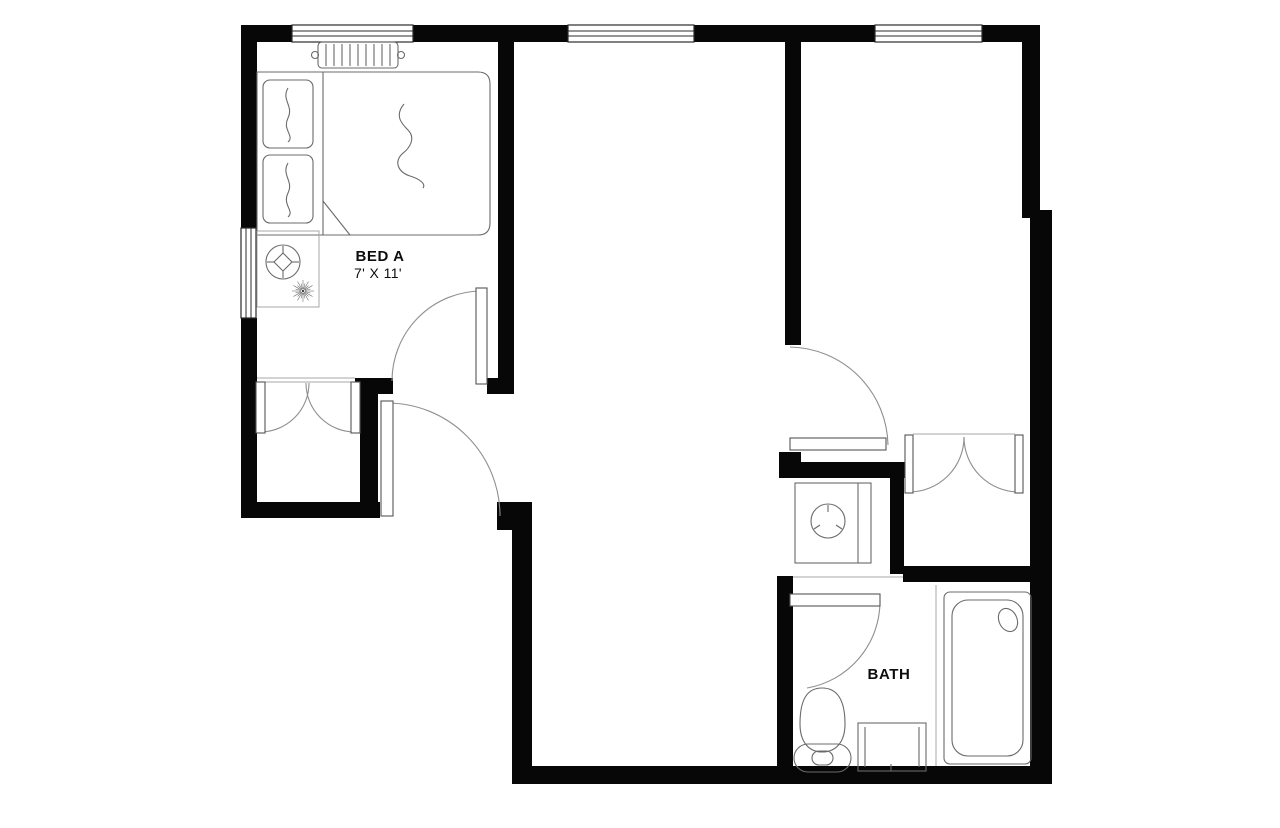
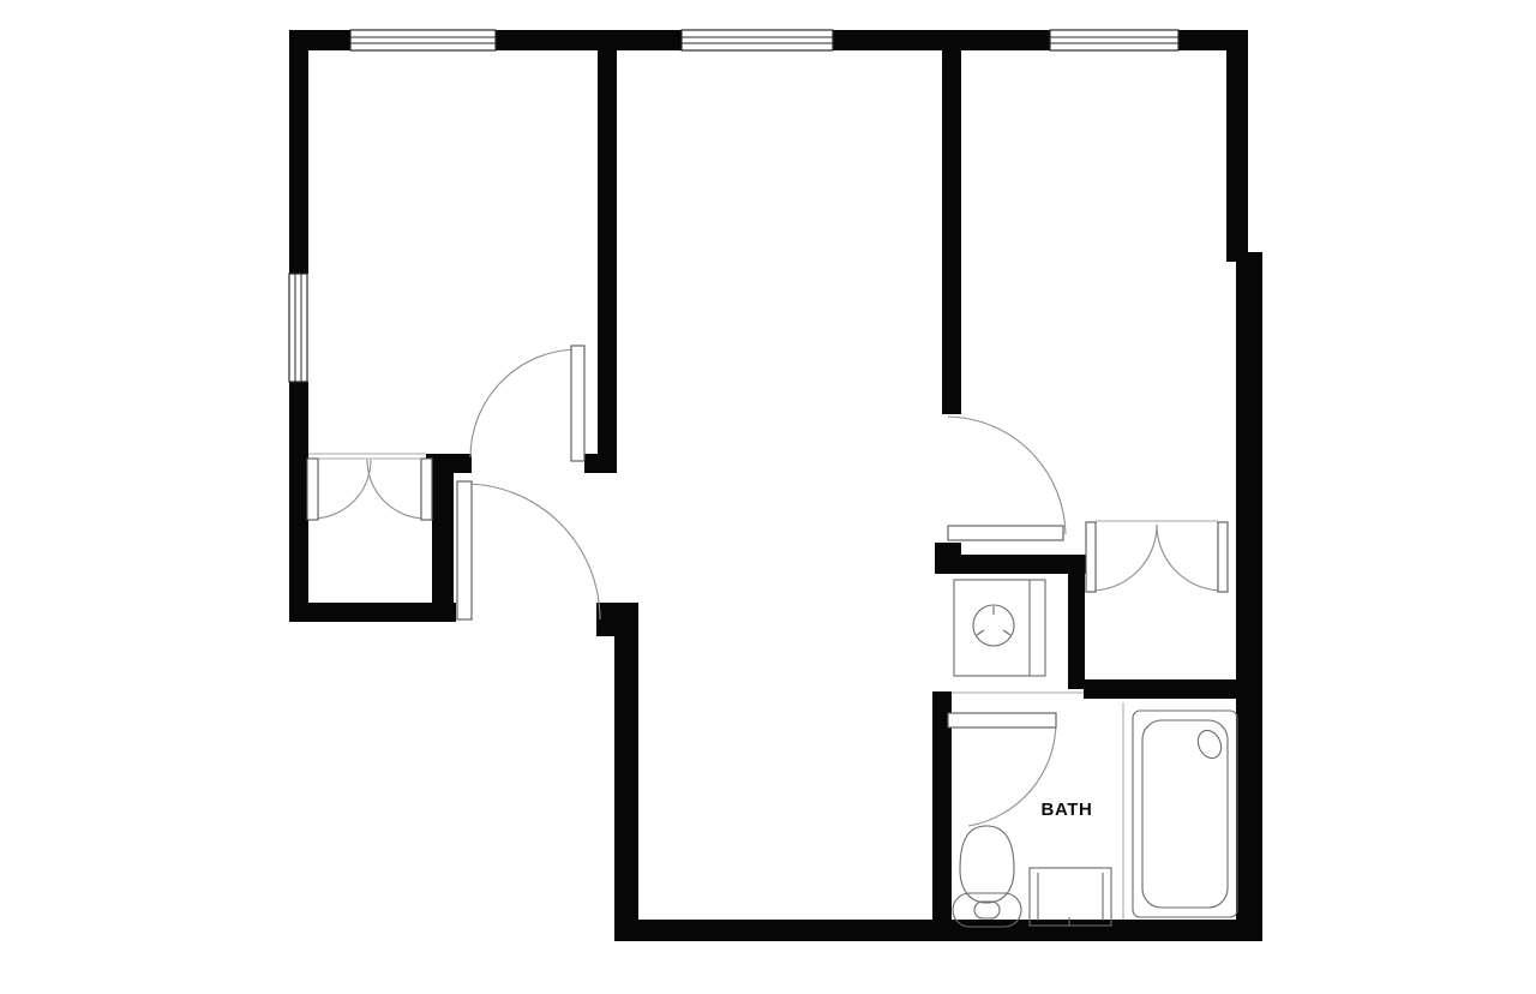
- BED A
- 7' X 11'
  BATH
